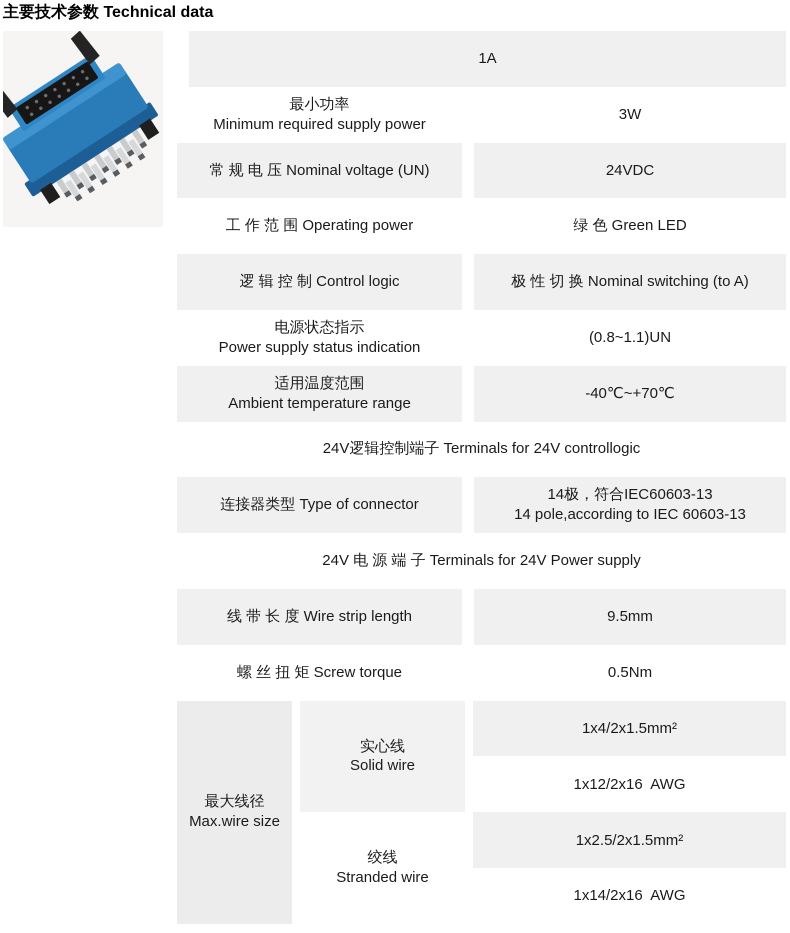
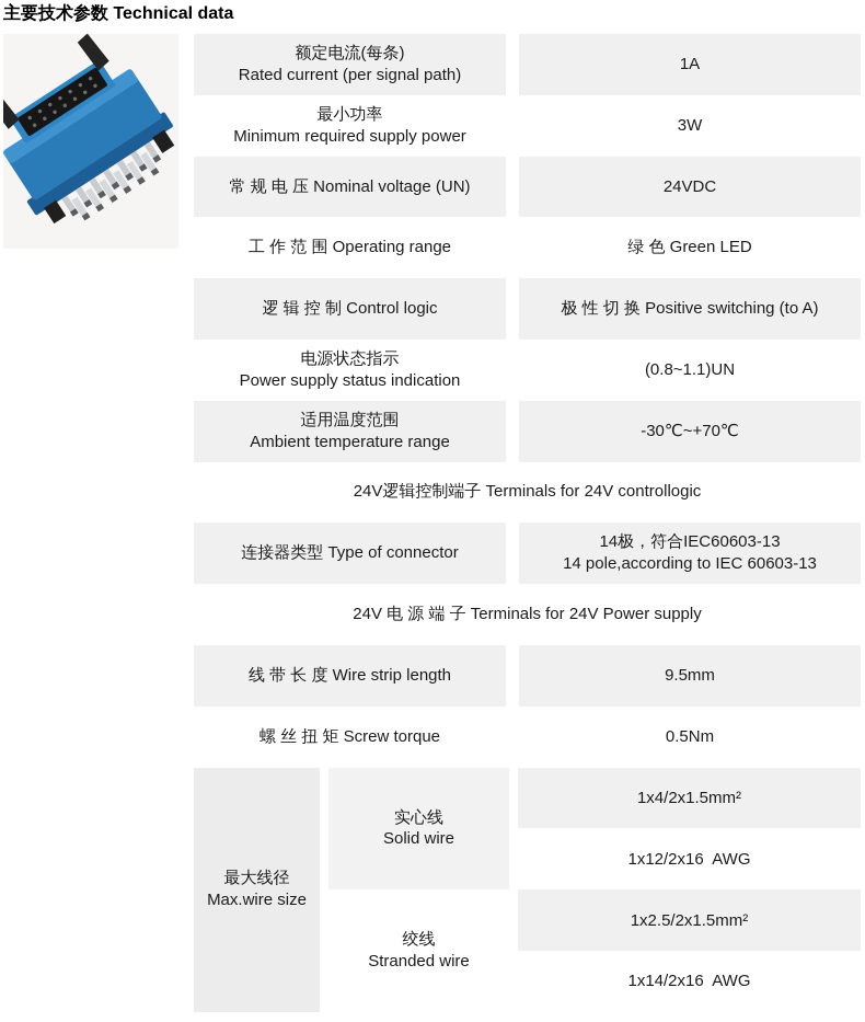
  主要技术参数 Technical data
+ 额定电流(每条)
+ Rated current (per signal path)
  1A
  最小功率
  Minimum required supply power
  3W
  常 规 电 压 Nominal voltage (UN)
  24VDC
- 工 作 范 围 Operating power
+ 工 作 范 围 Operating range
  绿 色 Green LED
  逻 辑 控 制 Control logic
- 极 性 切 换 Nominal switching (to A)
+ 极 性 切 换 Positive switching (to A)
  电源状态指示
  Power supply status indication
  (0.8~1.1)UN
  适用温度范围
  Ambient temperature range
- -40℃~+70℃
+ -30℃~+70℃
  24V逻辑控制端子 Terminals for 24V controllogic
  连接器类型 Type of connector
  14极，符合IEC60603-13
  14 pole,according to IEC 60603-13
  24V 电 源 端 子 Terminals for 24V Power supply
  线 带 长 度 Wire strip length
  9.5mm
  螺 丝 扭 矩 Screw torque
  0.5Nm
  最大线径
  Max.wire size
  实心线
  Solid wire
  绞线
  Stranded wire
  1x4/2x1.5mm²
  1x12/2x16 AWG
  1x2.5/2x1.5mm²
  1x14/2x16 AWG
